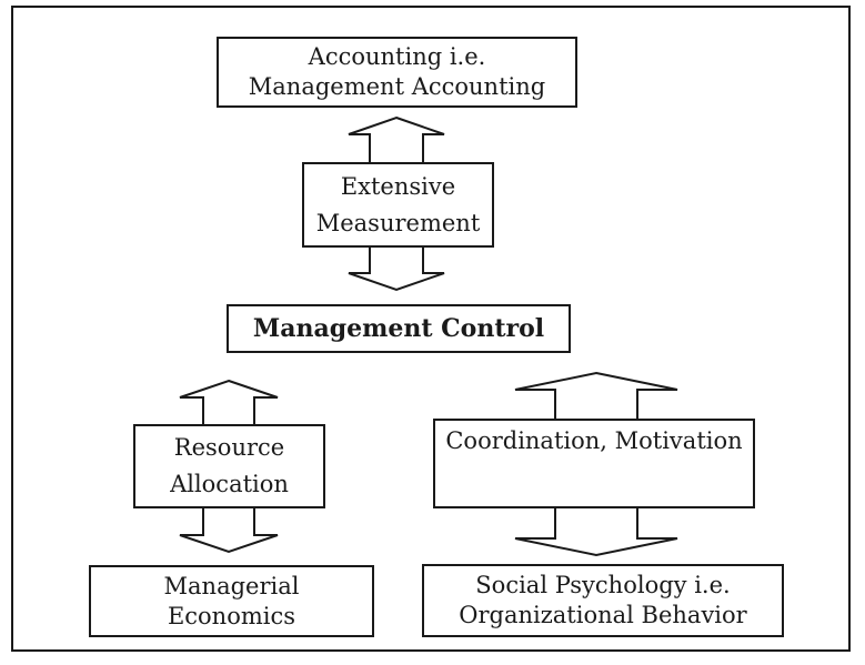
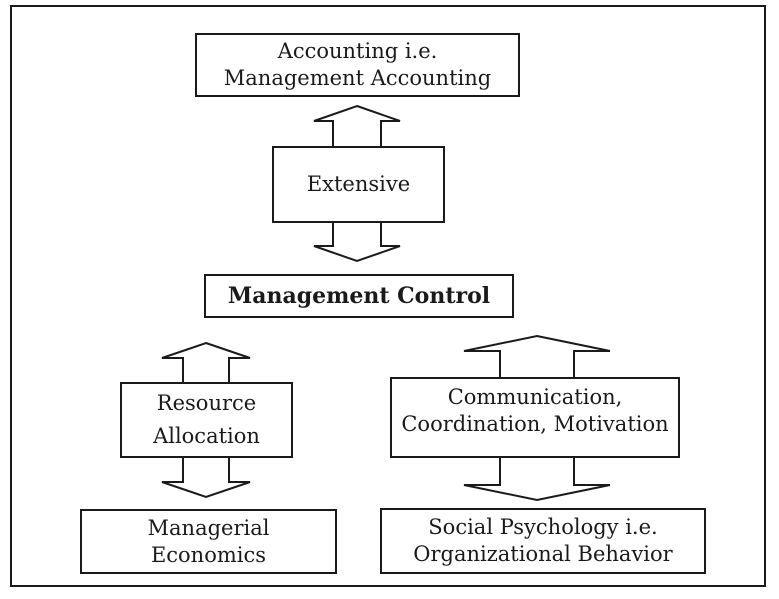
  Accounting i.e.
  Management Accounting
  Extensive
- Measurement
  Management Control
  Resource
  Allocation
+ Communication,
  Coordination, Motivation
  Managerial
  Economics
  Social Psychology i.e.
  Organizational Behavior
